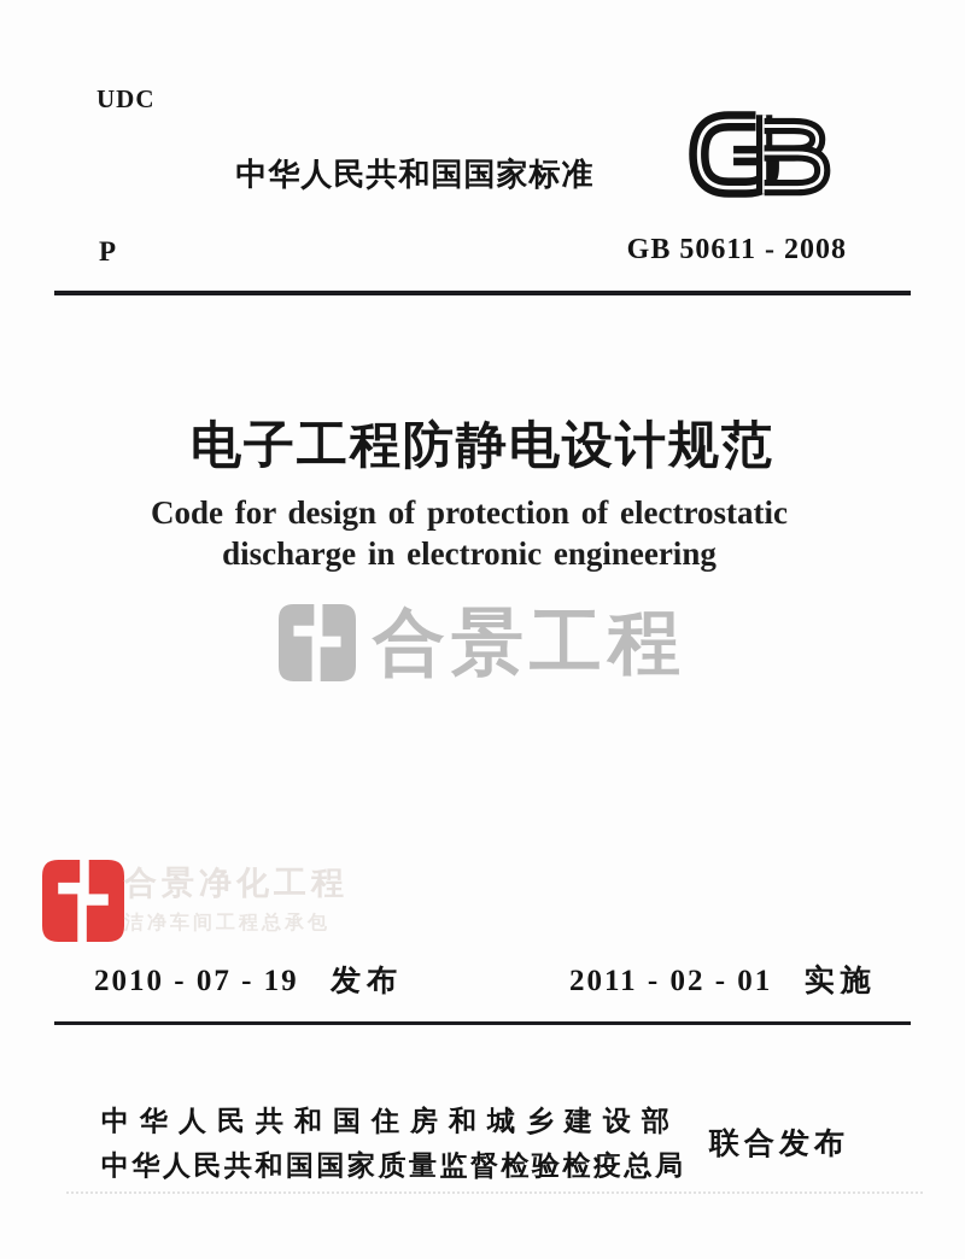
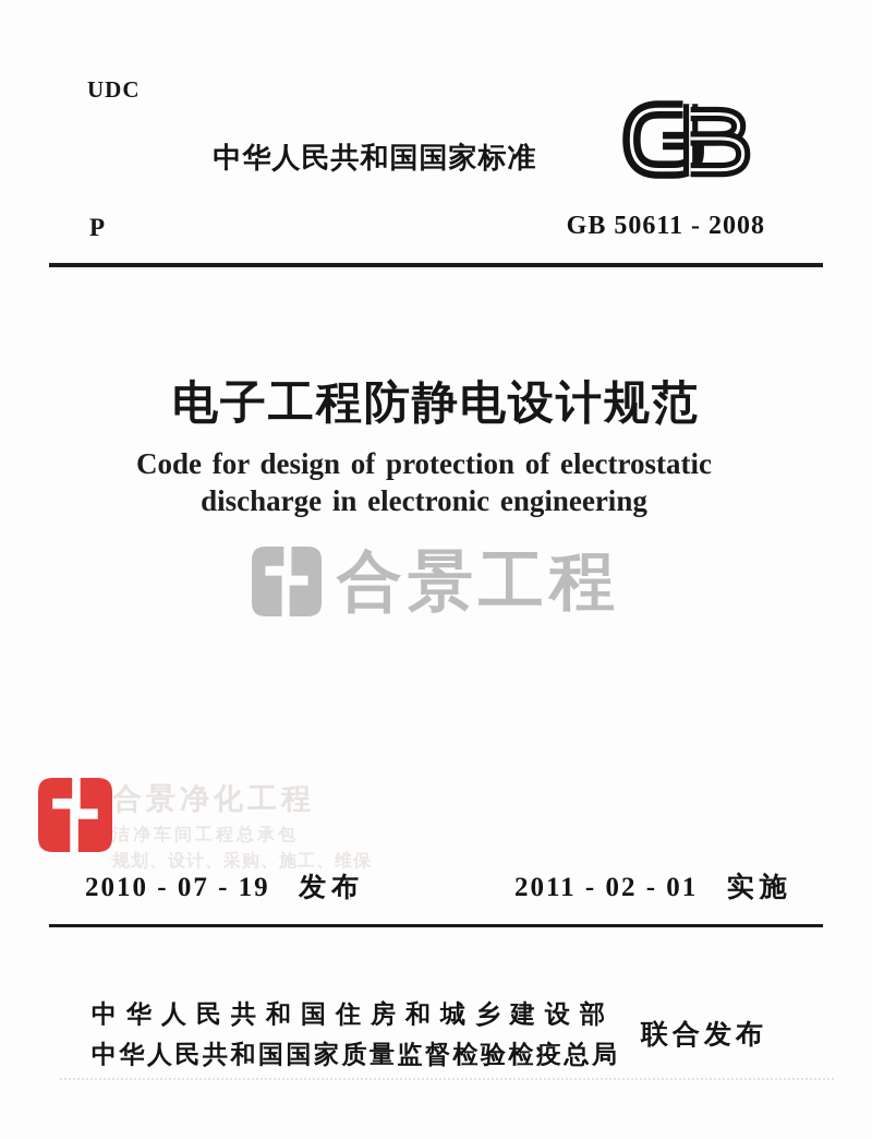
  UDC
  中华人民共和国国家标准
  P
  GB 50611 - 2008
  电子工程防静电设计规范
  Code for design of protection of electrostatic
  discharge in electronic engineering
  合景工程
  合景净化工程
  洁净车间工程总承包
+ 规划、设计、采购、施工、维保
  2010 - 07 - 19 发布
  2011 - 02 - 01 实施
  中华人民共和国住房和城乡建设部
  中华人民共和国国家质量监督检验检疫总局
  联合发布
